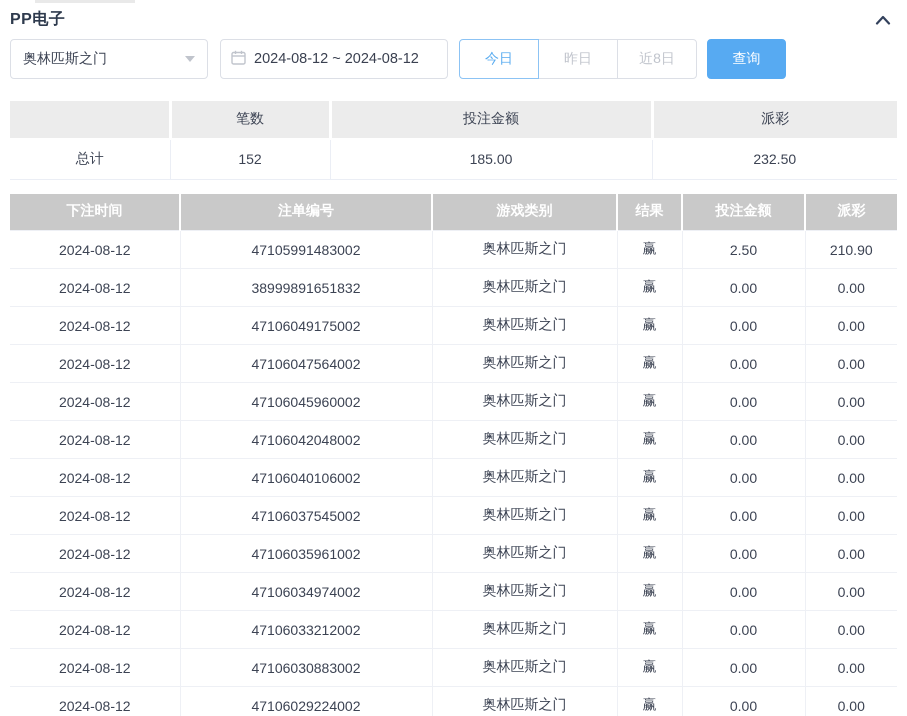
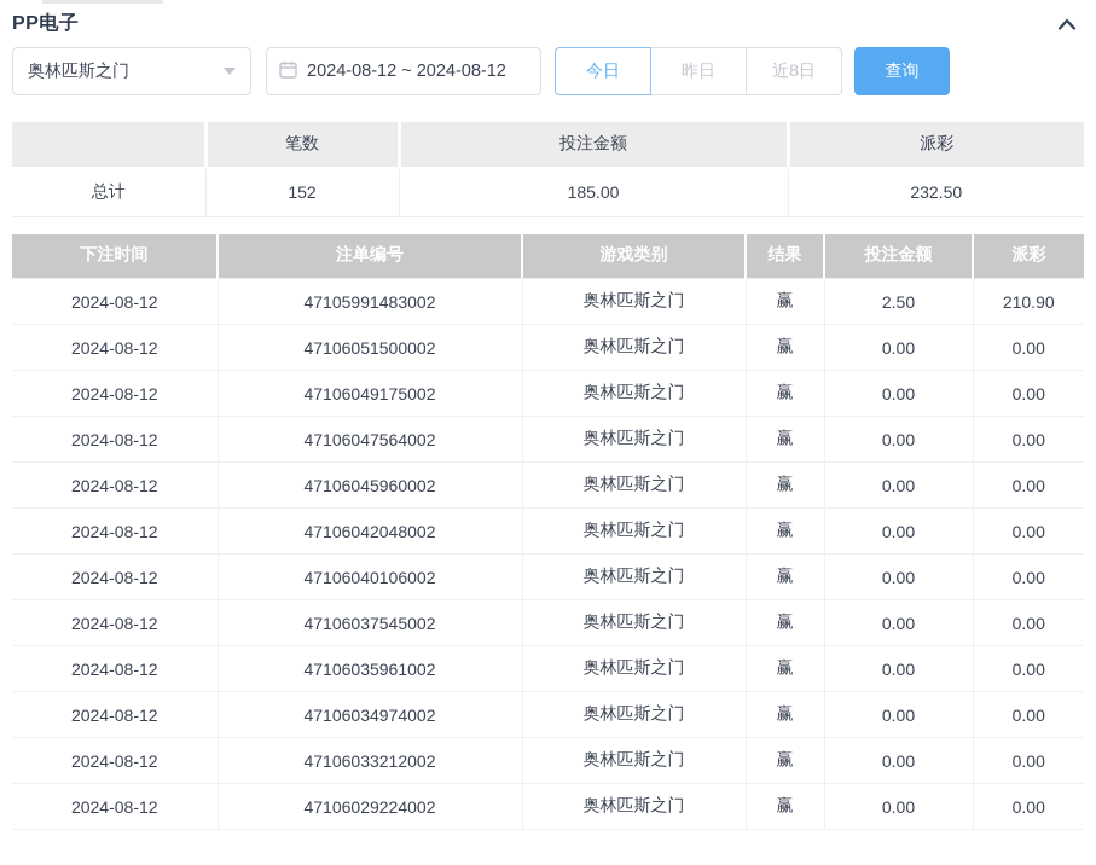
  PP电子
  奥林匹斯之门
  2024-08-12 ~ 2024-08-12
  今日
  昨日
  近8日
  查询
  	笔数	投注金额	派彩
  总计	152	185.00	232.50
  下注时间	注单编号	游戏类别	结果	投注金额	派彩
  2024-08-12	47105991483002	奥林匹斯之门	赢	2.50	210.90
- 2024-08-12	38999891651832	奥林匹斯之门	赢	0.00	0.00
+ 2024-08-12	47106051500002	奥林匹斯之门	赢	0.00	0.00
  2024-08-12	47106049175002	奥林匹斯之门	赢	0.00	0.00
  2024-08-12	47106047564002	奥林匹斯之门	赢	0.00	0.00
  2024-08-12	47106045960002	奥林匹斯之门	赢	0.00	0.00
  2024-08-12	47106042048002	奥林匹斯之门	赢	0.00	0.00
  2024-08-12	47106040106002	奥林匹斯之门	赢	0.00	0.00
  2024-08-12	47106037545002	奥林匹斯之门	赢	0.00	0.00
  2024-08-12	47106035961002	奥林匹斯之门	赢	0.00	0.00
  2024-08-12	47106034974002	奥林匹斯之门	赢	0.00	0.00
  2024-08-12	47106033212002	奥林匹斯之门	赢	0.00	0.00
- 2024-08-12	47106030883002	奥林匹斯之门	赢	0.00	0.00
  2024-08-12	47106029224002	奥林匹斯之门	赢	0.00	0.00
